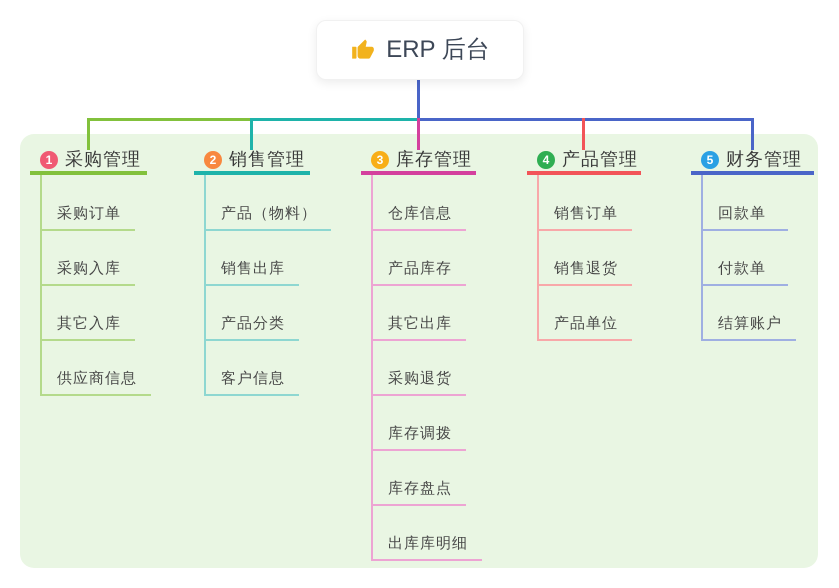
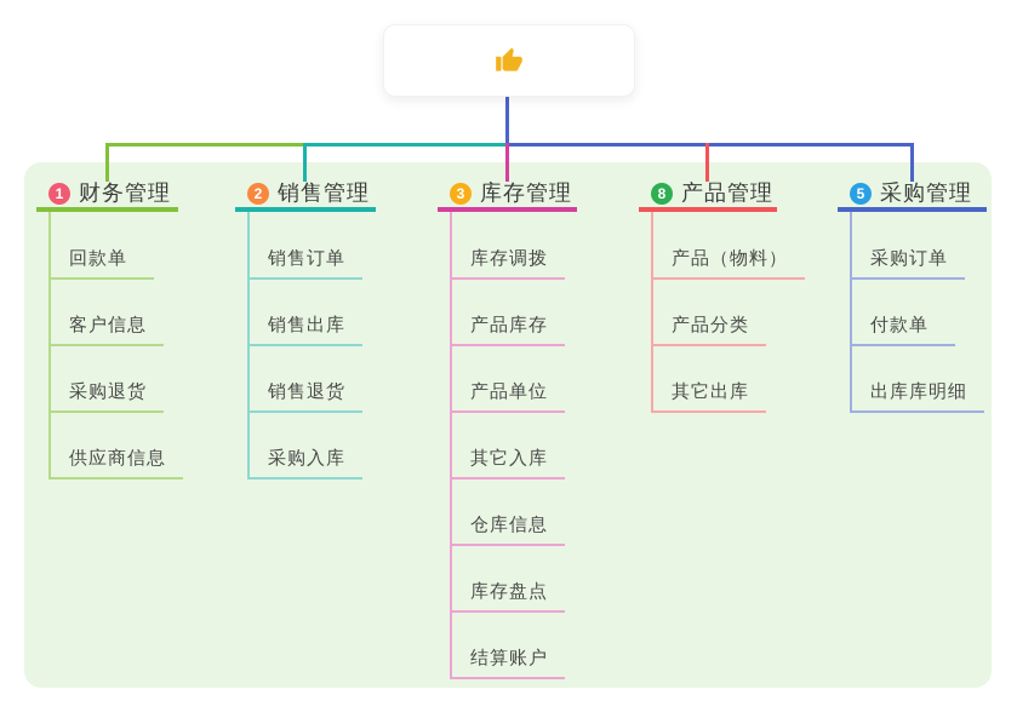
- ERP 后台
  1
- 采购管理
+ 财务管理
- 采购订单
+ 回款单
- 采购入库
+ 客户信息
- 其它入库
+ 采购退货
  供应商信息
  2
  销售管理
- 产品（物料）
+ 销售订单
  销售出库
- 产品分类
+ 销售退货
- 客户信息
+ 采购入库
  3
  库存管理
- 仓库信息
+ 库存调拨
  产品库存
- 其它出库
+ 产品单位
- 采购退货
+ 其它入库
- 库存调拨
+ 仓库信息
  库存盘点
- 出库库明细
+ 结算账户
- 4
+ 8
  产品管理
- 销售订单
+ 产品（物料）
- 销售退货
+ 产品分类
- 产品单位
+ 其它出库
  5
- 财务管理
+ 采购管理
- 回款单
+ 采购订单
  付款单
- 结算账户
+ 出库库明细
